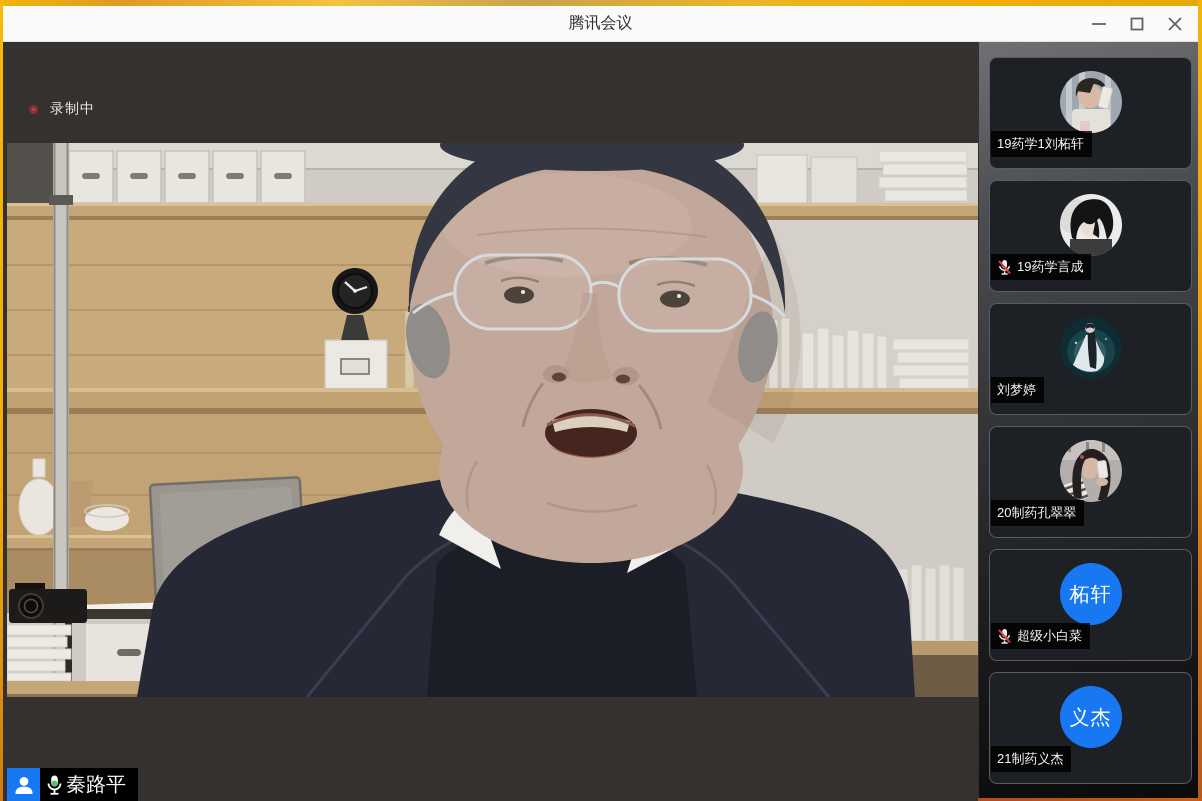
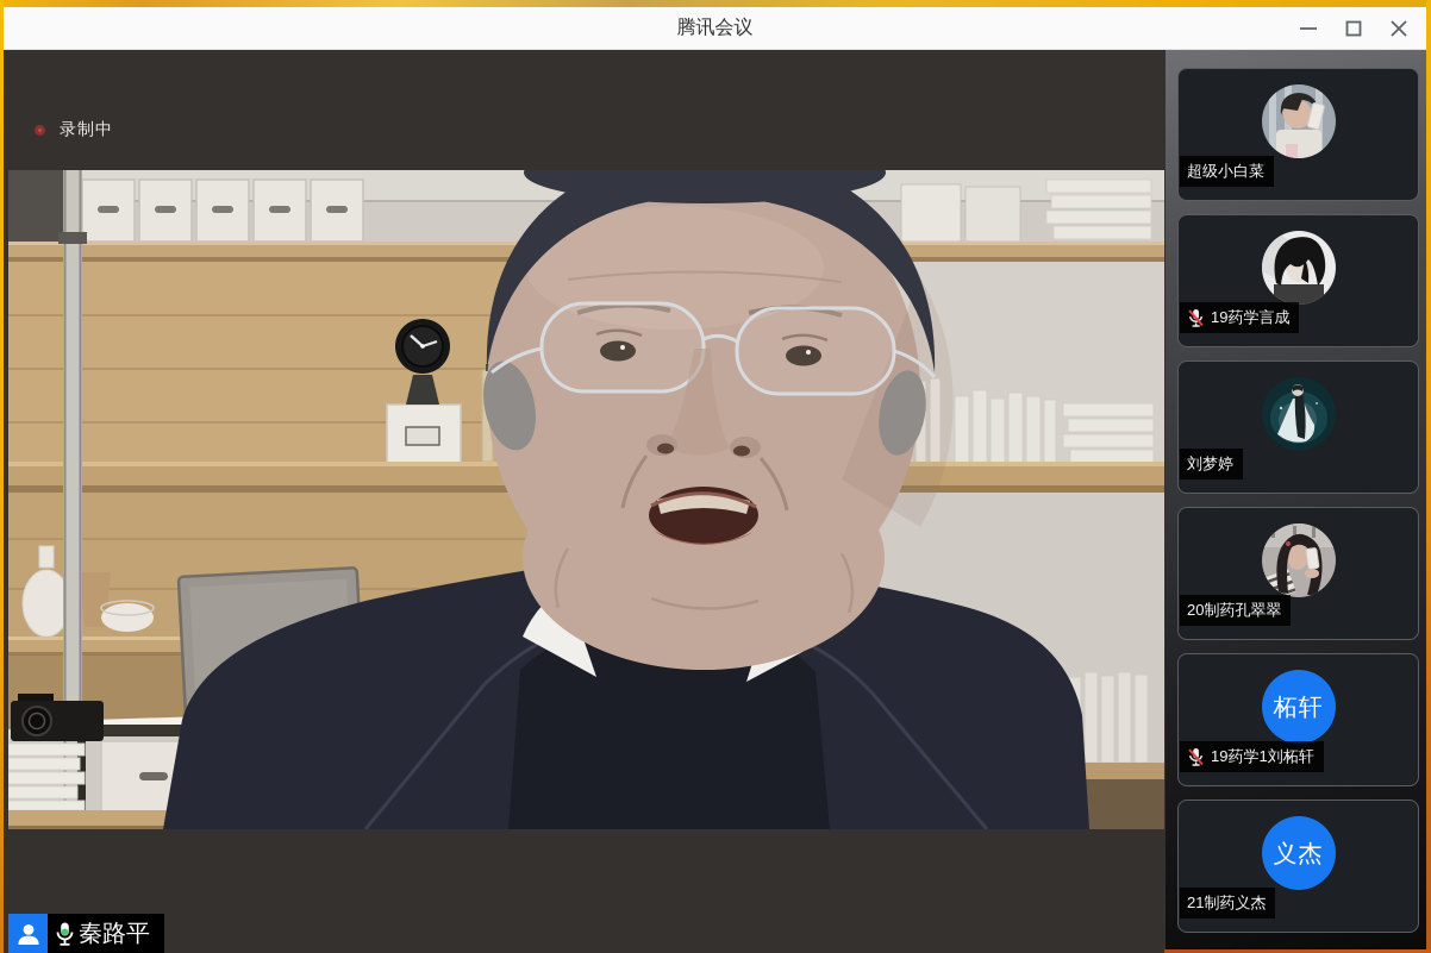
  腾讯会议
  录制中
  秦路平
- 19药学1刘柘轩
+ 超级小白菜
  19药学言成
  刘梦婷
  20制药孔翠翠
  柘轩
- 超级小白菜
+ 19药学1刘柘轩
  义杰
  21制药义杰
